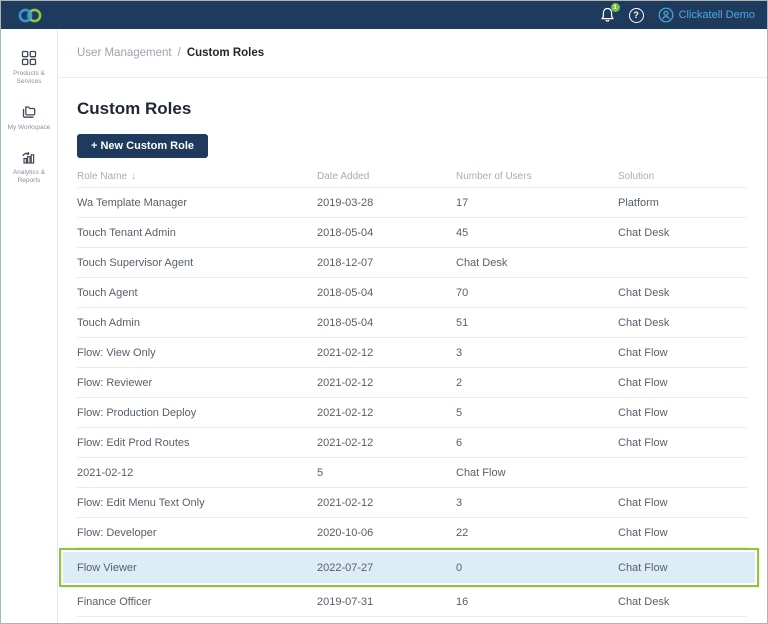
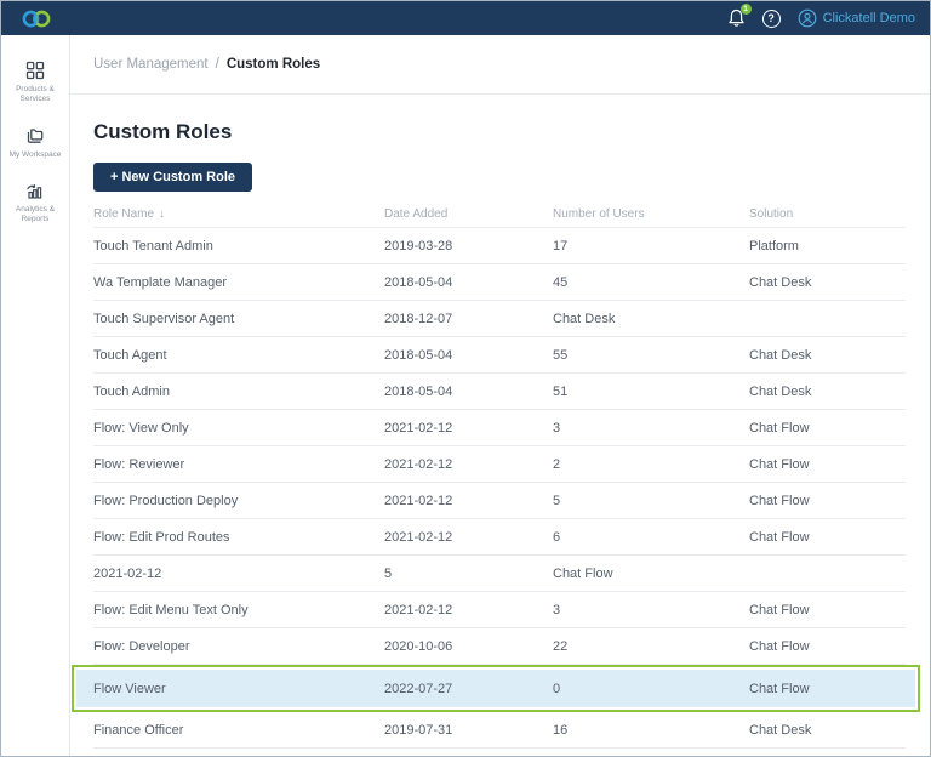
  ?
  Clickatell Demo
  User Management
  /
  Custom Roles
  Custom Roles
  + New Custom Role
  Role Name
  ↓
  Date Added
  Number of Users
  Solution
- Wa Template Manager
+ Touch Tenant Admin
  2019-03-28
  17
  Platform
- Touch Tenant Admin
+ Wa Template Manager
  2018-05-04
  45
  Chat Desk
  Touch Supervisor Agent
  2018-12-07
  Chat Desk
  Touch Agent
  2018-05-04
- 70
+ 55
  Chat Desk
  Touch Admin
  2018-05-04
  51
  Chat Desk
  Flow: View Only
  2021-02-12
  3
  Chat Flow
  Flow: Reviewer
  2021-02-12
  2
  Chat Flow
  Flow: Production Deploy
  2021-02-12
  5
  Chat Flow
  Flow: Edit Prod Routes
  2021-02-12
  6
  Chat Flow
  2021-02-12
  5
  Chat Flow
  Flow: Edit Menu Text Only
  2021-02-12
  3
  Chat Flow
  Flow: Developer
  2020-10-06
  22
  Chat Flow
  Flow Viewer
  2022-07-27
  0
  Chat Flow
  Finance Officer
  2019-07-31
  16
  Chat Desk
